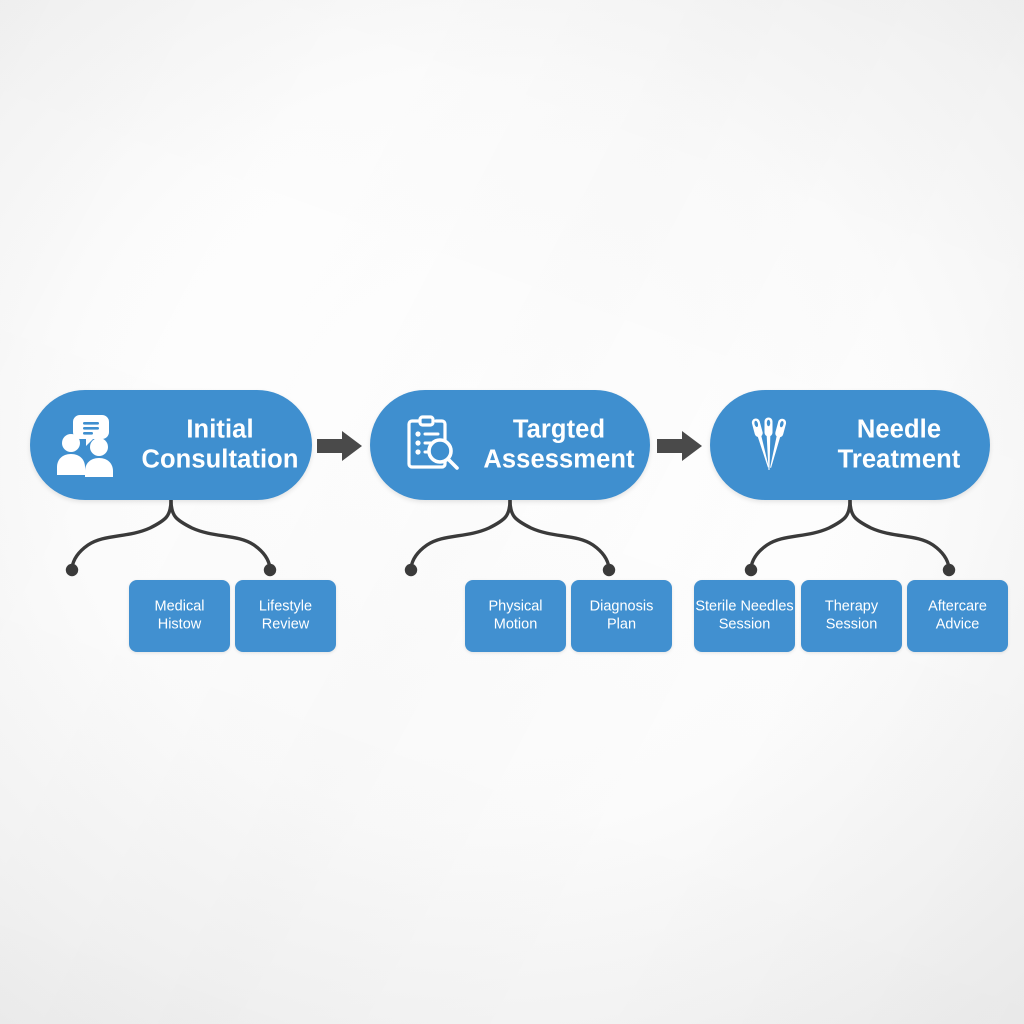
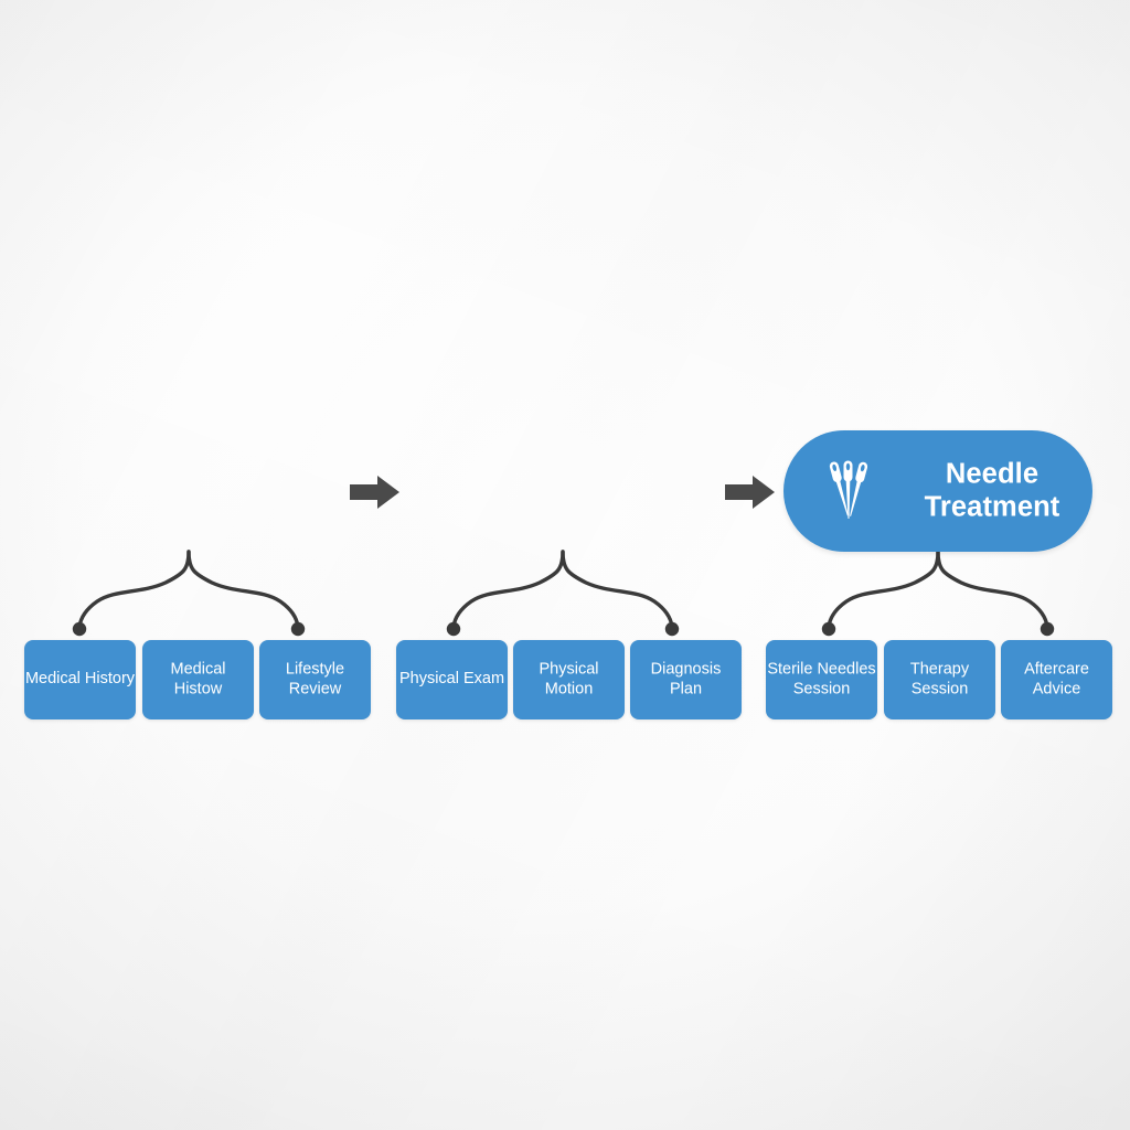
- Initial
- Consultation
- Targted
- Assessment
  Needle
  Treatment
+ Medical History
  Medical
  Histow
  Lifestyle
  Review
+ Physical Exam
  Physical
  Motion
  Diagnosis
  Plan
  Sterile Needles
  Session
  Therapy
  Session
  Aftercare
  Advice
